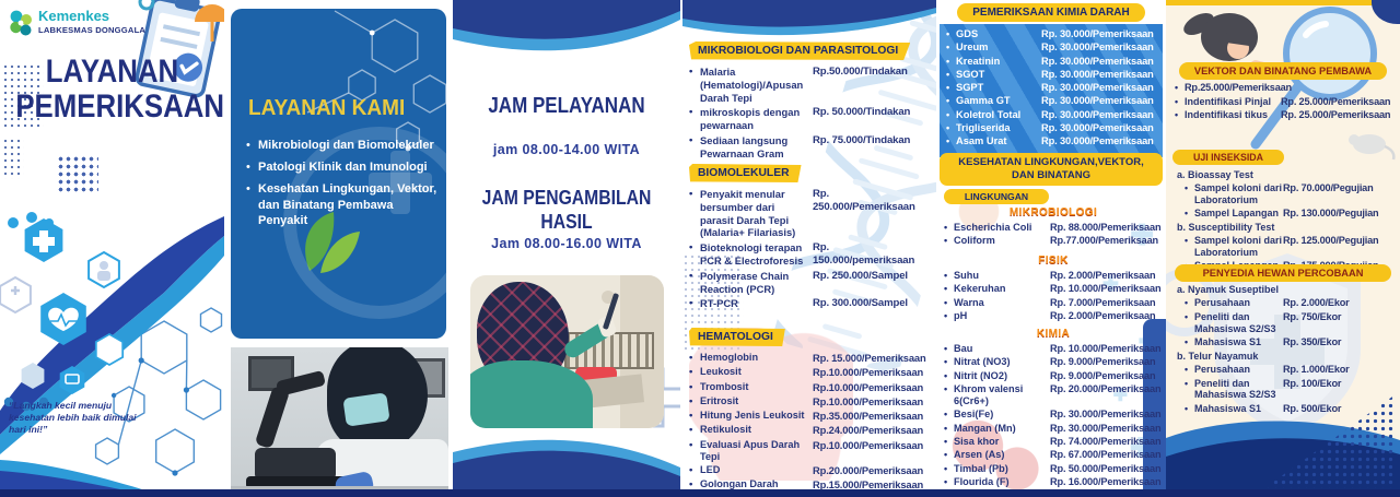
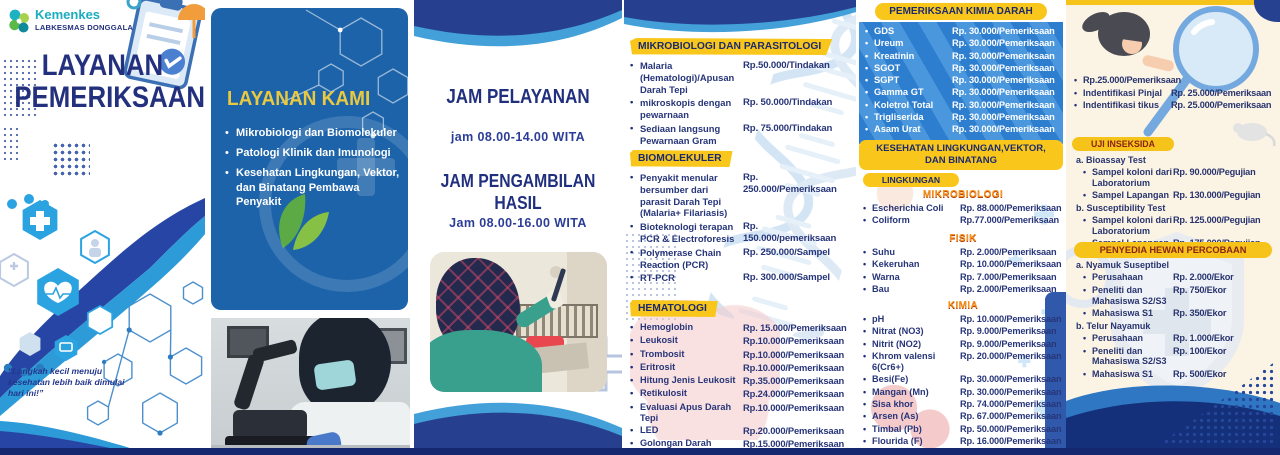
  Kemenkes
  LABKESMAS DONGGALA
  LAYANAN
  PEMERIKSAAN
  “Langkah kecil menuju kesehatan lebih baik dimulai hari ini!”
  LAYANAN KAMI
  •
  Mikrobiologi dan Biomolekuler
  •
  Patologi Klinik dan Imunologi
  •
  Kesehatan Lingkungan, Vektor, dan Binatang Pembawa Penyakit
  JAM PELAYANAN
  jam 08.00-14.00 WITA
  JAM PENGAMBILAN HASIL
  Jam 08.00-16.00 WITA
  MIKROBIOLOGI DAN PARASITOLOGI
  •
  Malaria (Hematologi)/Apusan Darah Tepi
  Rp.50.000/Tindakan
  •
  mikroskopis dengan pewarnaan
  Rp. 50.000/Tindakan
  •
  Sediaan langsung Pewarnaan Gram
  Rp. 75.000/Tindakan
  BIOMOLEKULER
  •
  Penyakit menular bersumber dari parasit Darah Tepi (Malaria+ Filariasis)
  Rp. 250.000/Pemeriksaan
  •
  Bioteknologi terapan PCR & Electroforesis
  Rp. 150.000/pemeriksaan
  •
  Polymerase Chain Reaction (PCR)
  Rp. 250.000/Sampel
  •
  RT-PCR
  Rp. 300.000/Sampel
  HEMATOLOGI
  •
  Hemoglobin
  Rp. 15.000/Pemeriksaan
  •
  Leukosit
  Rp.10.000/Pemeriksaan
  •
  Trombosit
  Rp.10.000/Pemeriksaan
  •
  Eritrosit
  Rp.10.000/Pemeriksaan
  •
  Hitung Jenis Leukosit
  Rp.35.000/Pemeriksaan
  •
  Retikulosit
  Rp.24.000/Pemeriksaan
  •
  Evaluasi Apus Darah Tepi
  Rp.10.000/Pemeriksaan
  •
  LED
  Rp.20.000/Pemeriksaan
  •
  Golongan Darah
  Rp.15.000/Pemeriksaan
  ✚
  ✚
  ✚
  ✚
  PEMERIKSAAN KIMIA DARAH
  •
  GDS
  Rp. 30.000/Pemeriksaan
  •
  Ureum
  Rp. 30.000/Pemeriksaan
  •
  Kreatinin
  Rp. 30.000/Pemeriksaan
  •
  SGOT
  Rp. 30.000/Pemeriksaan
  •
  SGPT
  Rp. 30.000/Pemeriksaan
  •
  Gamma GT
  Rp. 30.000/Pemeriksaan
  •
  Koletrol Total
  Rp. 30.000/Pemeriksaan
  •
  Trigliserida
  Rp. 30.000/Pemeriksaan
  •
  Asam Urat
  Rp. 30.000/Pemeriksaan
  KESEHATAN LINGKUNGAN,VEKTOR, DAN BINATANG
  LINGKUNGAN
  MIKROBIOLOGI
  •
  Escherichia Coli
  Rp. 88.000/Pemeriksaan
  •
  Coliform
  Rp.77.000/Pemeriksaan
  FISIK
  •
  Suhu
  Rp. 2.000/Pemeriksaan
  •
  Kekeruhan
  Rp. 10.000/Pemeriksaan
  •
  Warna
  Rp. 7.000/Pemeriksaan
  •
- pH
+ Bau
  Rp. 2.000/Pemeriksaan
  KIMIA
  •
- Bau
+ pH
  Rp. 10.000/Pemeriksaan
  •
  Nitrat (NO3)
  Rp. 9.000/Pemeriksaan
  •
  Nitrit (NO2)
  Rp. 9.000/Pemeriksaan
  •
  Khrom valensi 6(Cr6+)
  Rp. 20.000/Pemeriksaan
  •
  Besi(Fe)
  Rp. 30.000/Pemeriksaan
  •
  Mangan (Mn)
  Rp. 30.000/Pemeriksaan
  •
  Sisa khor
  Rp. 74.000/Pemeriksaan
  •
  Arsen (As)
  Rp. 67.000/Pemeriksaan
  •
  Timbal (Pb)
  Rp. 50.000/Pemeriksaan
  •
  Flourida (F)
  Rp. 16.000/Pemeriksaan
- VEKTOR DAN BINATANG PEMBAWA
  •
  Rp.25.000/Pemeriksaan
  •
  Indentifikasi Pinjal
  Rp. 25.000/Pemeriksaan
  •
  Indentifikasi tikus
  Rp. 25.000/Pemeriksaan
  UJI INSEKSIDA
  a. Bioassay Test
  •
  Sampel koloni dari Laboratorium
- Rp. 70.000/Pegujian
+ Rp. 90.000/Pegujian
  •
  Sampel Lapangan
  Rp. 130.000/Pegujian
  b. Susceptibility Test
  •
  Sampel koloni dari Laboratorium
  Rp. 125.000/Pegujian
  PENYEDIA HEWAN PERCOBAAN
  a. Nyamuk Suseptibel
  •
  Perusahaan
  Rp. 2.000/Ekor
  •
  Peneliti dan Mahasiswa S2/S3
  Rp. 750/Ekor
  •
  Mahasiswa S1
  Rp. 350/Ekor
  b. Telur Nayamuk
  •
  Perusahaan
  Rp. 1.000/Ekor
  •
  Peneliti dan Mahasiswa S2/S3
  Rp. 100/Ekor
  •
  Mahasiswa S1
  Rp. 500/Ekor
